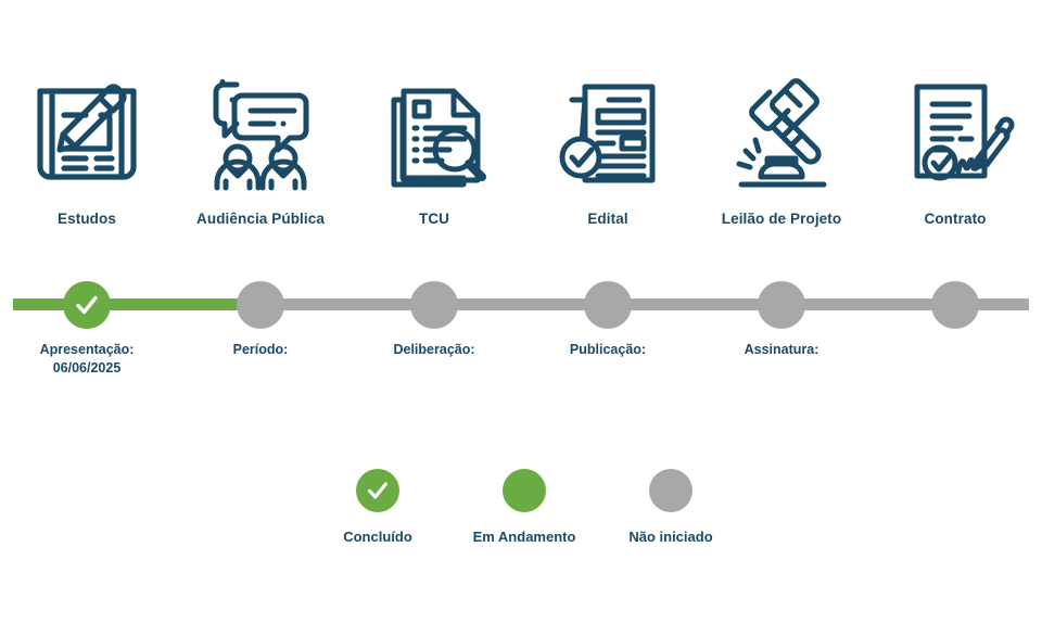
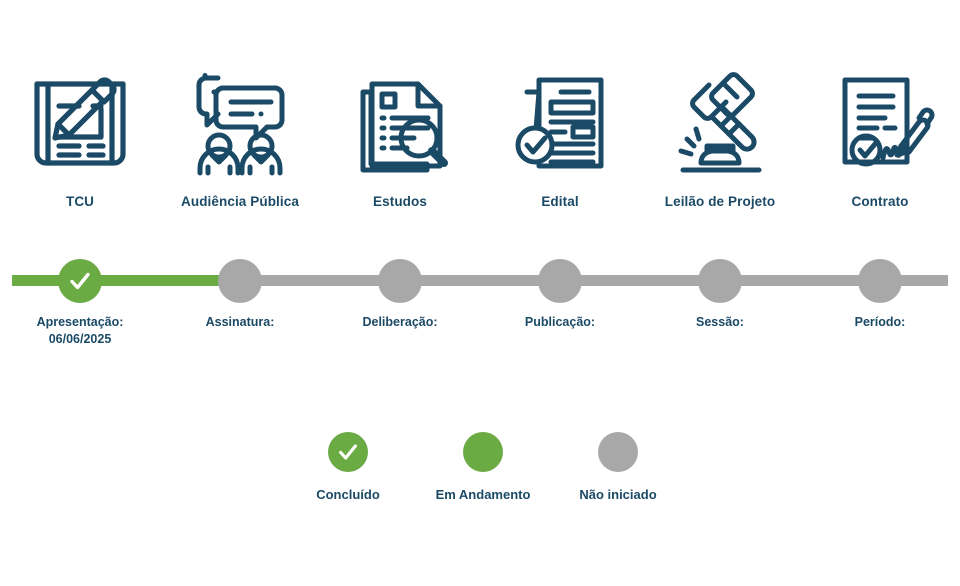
- Estudos
+ TCU
  Audiência Pública
- TCU
+ Estudos
  Edital
  Leilão de Projeto
  Contrato
  Apresentação:
  06/06/2025
- Período:
+ Assinatura:
  Deliberação:
  Publicação:
+ Sessão:
- Assinatura:
+ Período:
  Concluído
  Em Andamento
  Não iniciado
